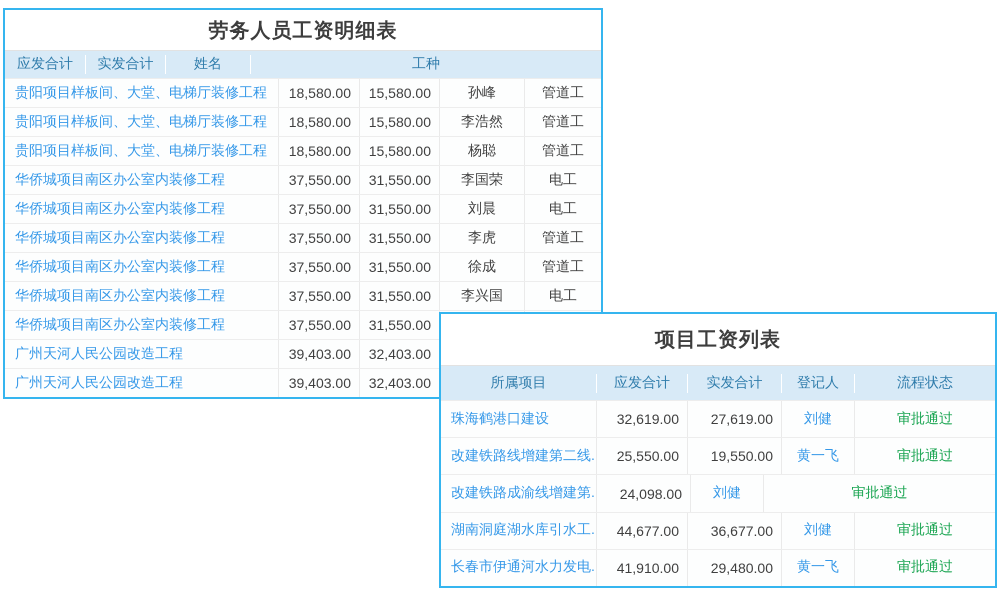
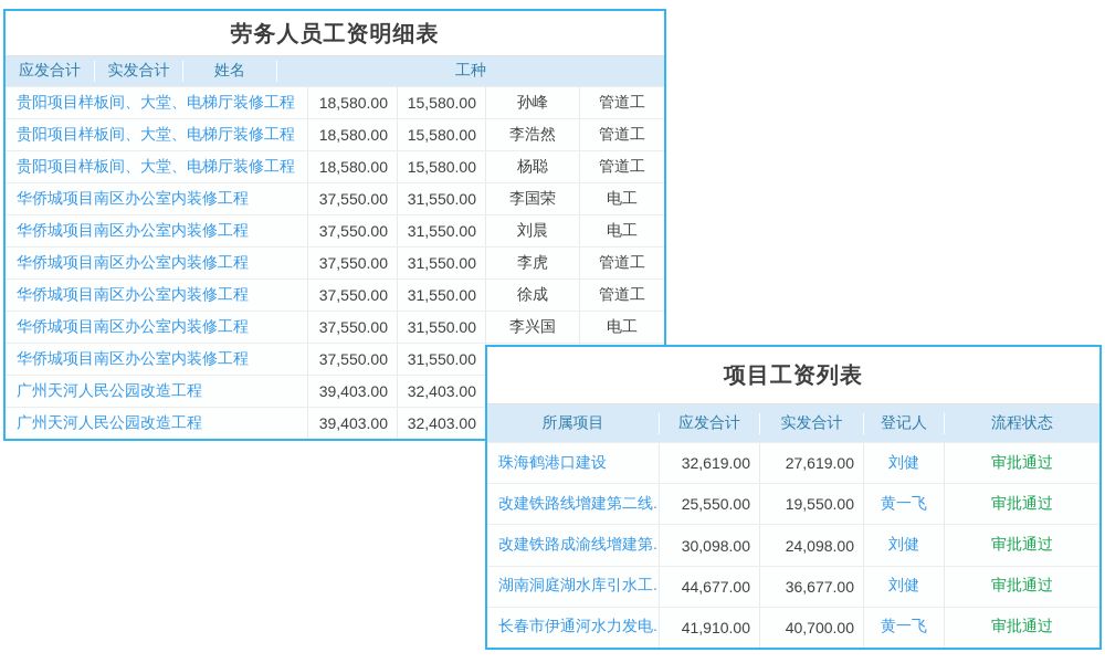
  劳务人员工资明细表
  应发合计
  实发合计
  姓名
  工种
  贵阳项目样板间、大堂、电梯厅装修工程
  18,580.00
  15,580.00
  孙峰
  管道工
  贵阳项目样板间、大堂、电梯厅装修工程
  18,580.00
  15,580.00
  李浩然
  管道工
  贵阳项目样板间、大堂、电梯厅装修工程
  18,580.00
  15,580.00
  杨聪
  管道工
  华侨城项目南区办公室内装修工程
  37,550.00
  31,550.00
  李国荣
  电工
  华侨城项目南区办公室内装修工程
  37,550.00
  31,550.00
  刘晨
  电工
  华侨城项目南区办公室内装修工程
  37,550.00
  31,550.00
  李虎
  管道工
  华侨城项目南区办公室内装修工程
  37,550.00
  31,550.00
  徐成
  管道工
  华侨城项目南区办公室内装修工程
  37,550.00
  31,550.00
  李兴国
  电工
  华侨城项目南区办公室内装修工程
  37,550.00
  31,550.00
  广州天河人民公园改造工程
  39,403.00
  32,403.00
  广州天河人民公园改造工程
  39,403.00
  32,403.00
  项目工资列表
  所属项目
  应发合计
  实发合计
  登记人
  流程状态
  珠海鹤港口建设
  32,619.00
  27,619.00
  刘健
  审批通过
  改建铁路线增建第二线..
  25,550.00
  19,550.00
  黄一飞
  审批通过
  改建铁路成渝线增建第..
+ 30,098.00
  24,098.00
  刘健
  审批通过
  湖南洞庭湖水库引水工..
  44,677.00
  36,677.00
  刘健
  审批通过
  长春市伊通河水力发电..
  41,910.00
- 29,480.00
+ 40,700.00
  黄一飞
  审批通过
